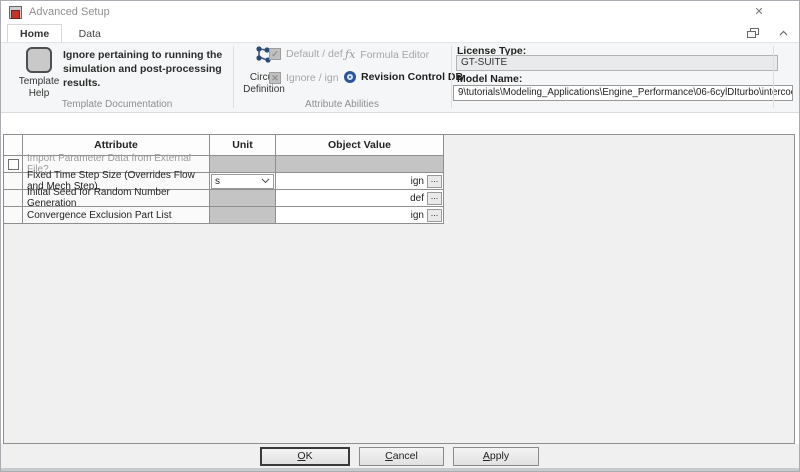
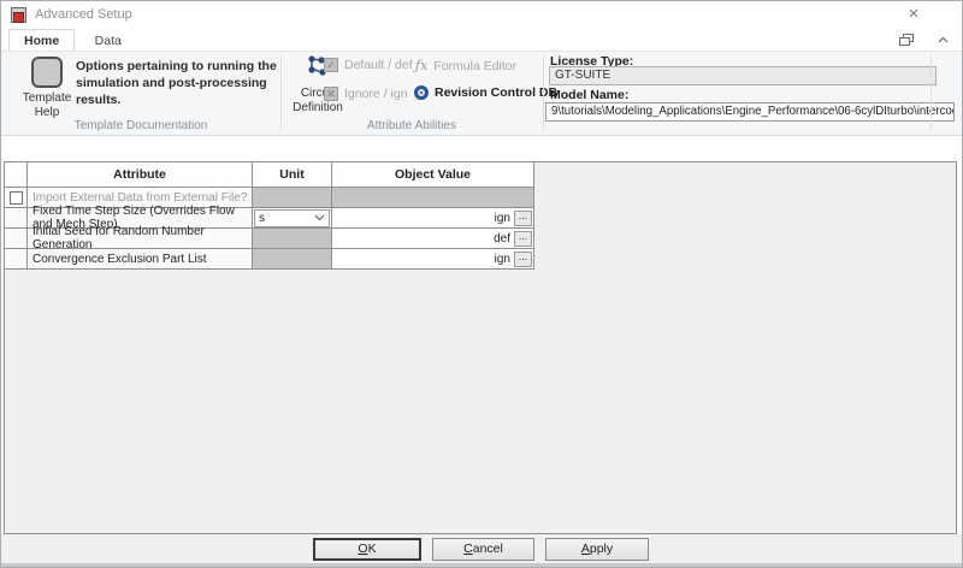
  Advanced Setup
  ✕
  Home Data
  Template Help
- Ignore pertaining to running the simulation and post-processing results.
+ Options pertaining to running the simulation and post-processing results.
  Template Documentation
  Circ Definition
  ✓
  Default / def
  ✕
  Ignore / ign
  ƒx
  Formula Editor
  Revision ControlB
  Attribute Abilities
  License Type:
  GT-SUITE
  Model Name:
  9\tutorials\Modeling_Applications\Engine_Performance\06-6cylDIturbo\interco
  Attribute
  Unit
  Object Value
- Import Parameter Data from External File?
+ Import External Data from External File?
  Fixed Time Step Size (Overrides Flow and Mech Step)
  s
  ign
  ...
  Initial Seed for Random Number Generation
  def
  ...
  Convergence Exclusion Part List
  ign
  ...
  OK
  Cancel
  Apply
